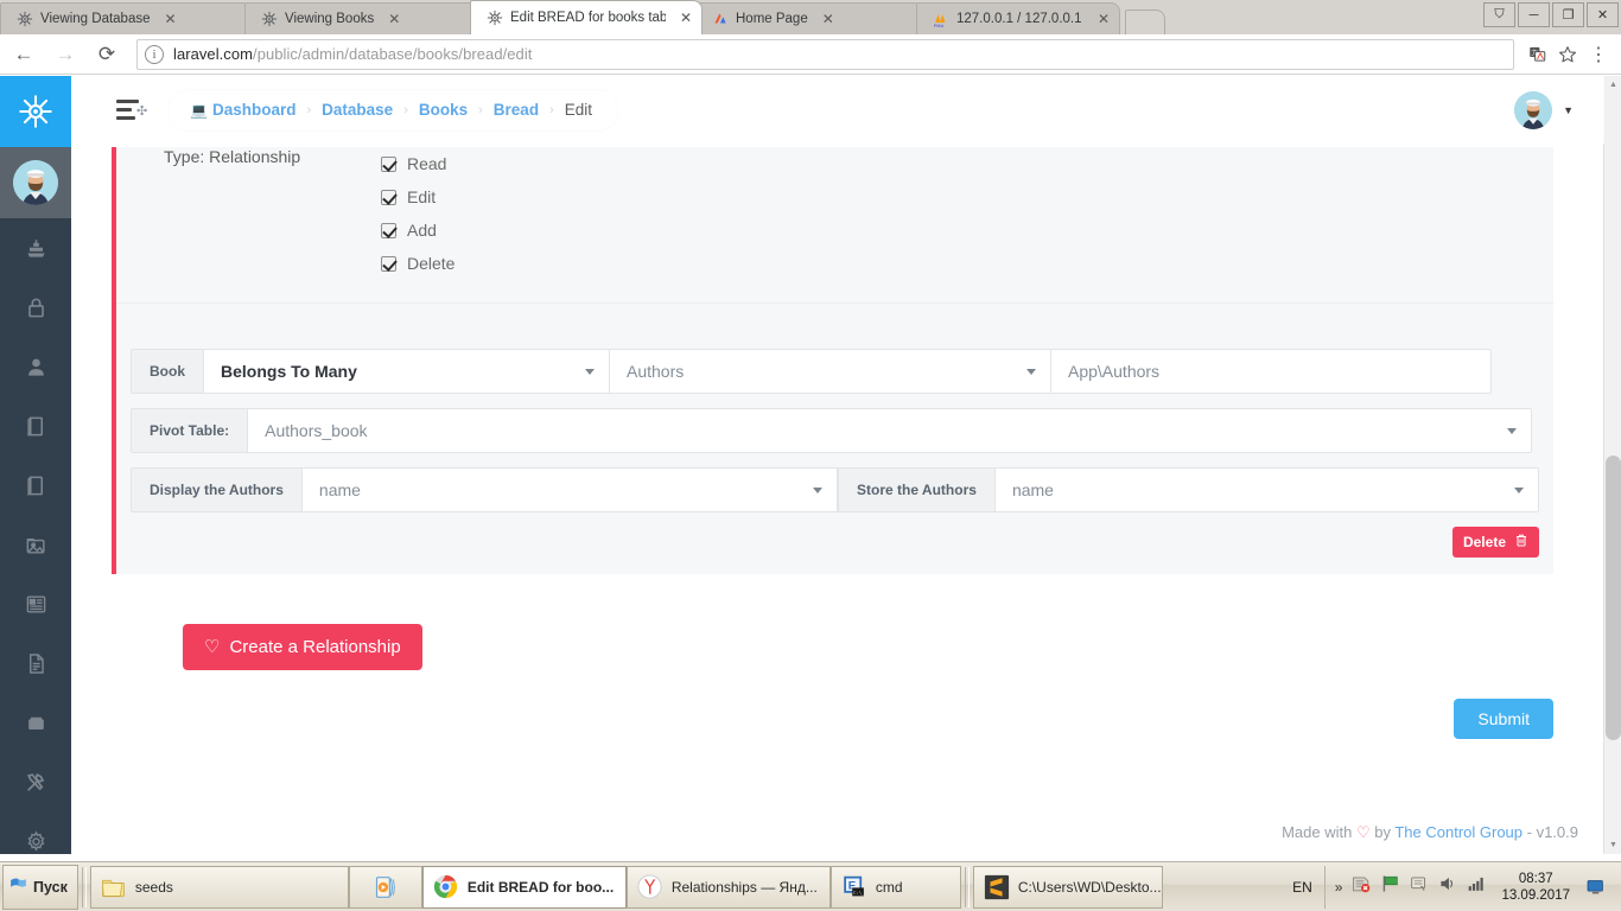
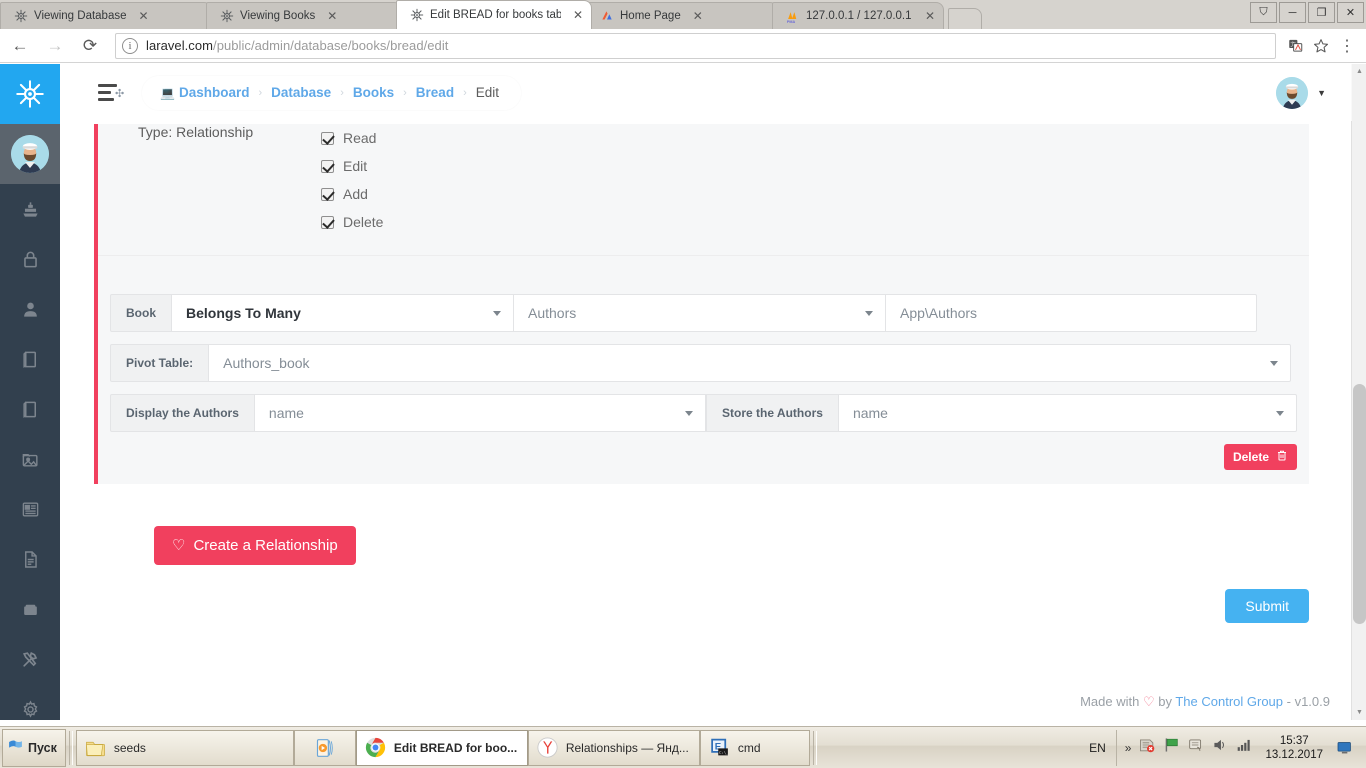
  Viewing Database
  ✕
  Viewing Books
  ✕
  Edit BREAD for books tab
  ✕
  Home Page
  ✕
  127.0.0.1 / 127.0.0.1
  ✕
  ⛉
  ─
  ❐
  ✕
  ←
  →
  ⟳
  i
  laravel.com/public/admin/database/books/bread/edit
  ⋮
  ✣
  💻 Dashboard
  ›
  Database
  ›
  Books
  ›
  Bread
  ›
  Edit
  ▼
  Type: Relationship
  Read
  Edit
  Add
  Delete
  Book
  Belongs To Many
  Authors
  App\Authors
  Pivot Table:
  Authors_book
  Display the Authors
  name
  Store the Authors
  name
  Delete
  ♡
  Create a Relationship
  Submit
  Made with ♡ by The Control Group - v1.0.9
  Пуск
  seeds
  Edit BREAD for boo...
  Relationships — Янд...
  E
  cmd
- C:\Users\WD\Deskto...
  EN
  »
- 08:37
+ 15:37
- 13.09.2017
+ 13.12.2017
